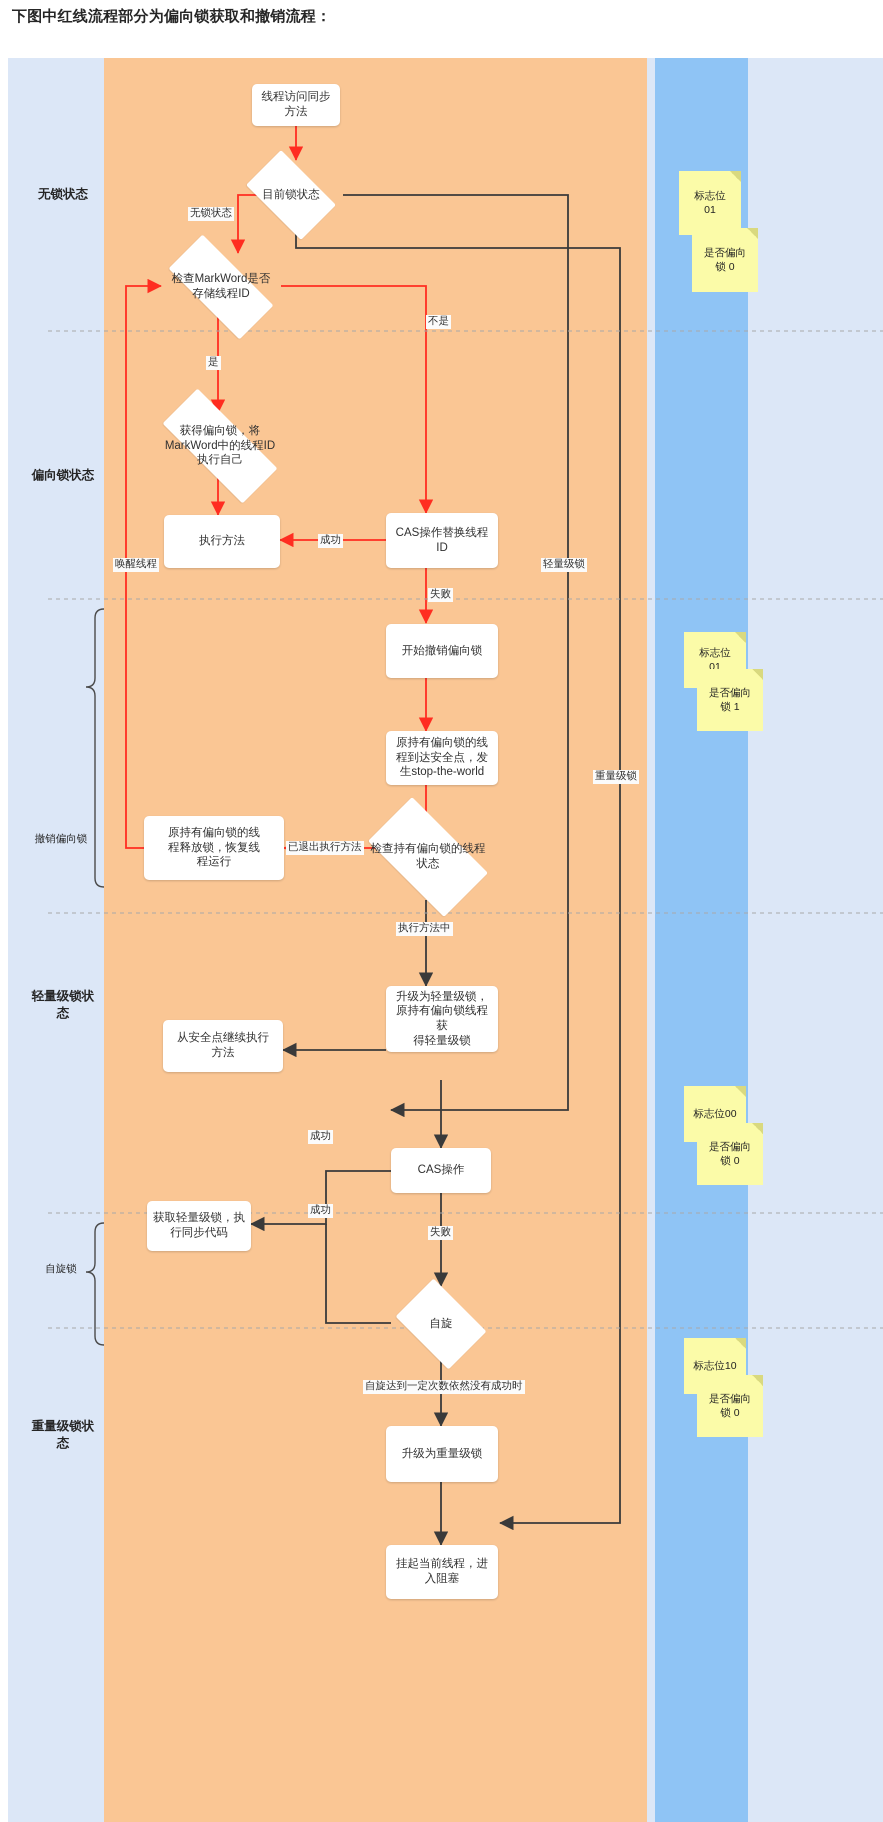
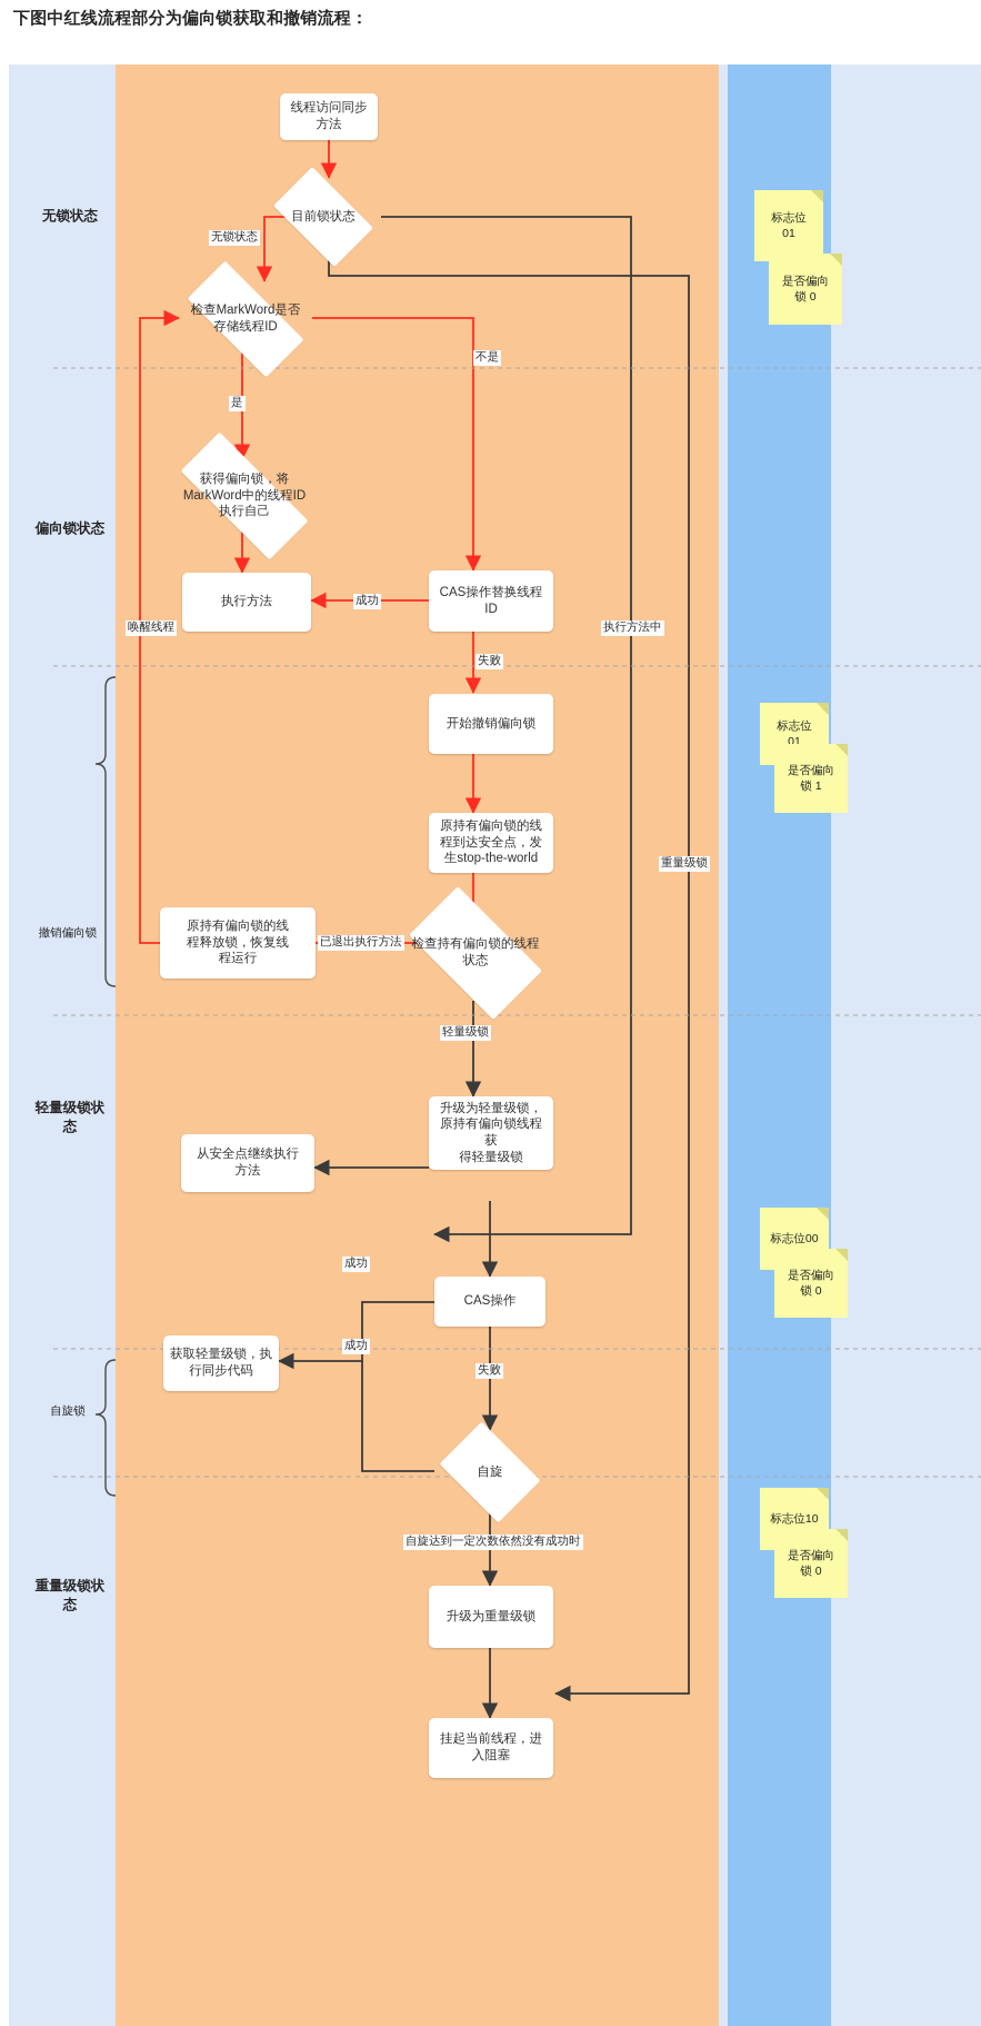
  下图中红线流程部分为偏向锁获取和撤销流程：
  无锁状态
  偏向锁状态
  撤销偏向锁
  轻量级锁状
  态
  自旋锁
  重量级锁状
  态
  线程访问同步
  方法
  目前锁状态
  检查MarkWord是否
  存储线程ID
  获得偏向锁，将
  MarkWord中的线程ID
  执行自己
  执行方法
  CAS操作替换线程
  ID
  开始撤销偏向锁
  原持有偏向锁的线
  程到达安全点，发
  生stop-the-world
  检查持有偏向锁的线程
  状态
  原持有偏向锁的线
  程释放锁，恢复线
  程运行
  升级为轻量级锁，
  原持有偏向锁线程获
  得轻量级锁
  从安全点继续执行
  方法
  CAS操作
  获取轻量级锁，执
  行同步代码
  自旋
  升级为重量级锁
  挂起当前线程，进
  入阻塞
  无锁状态
  不是
  是
  成功
  失败
  唤醒线程
- 轻量级锁
+ 执行方法中
  重量级锁
  已退出执行方法
- 执行方法中
+ 轻量级锁
  成功
  失败
  成功
  自旋达到一定次数依然没有成功时
  标志位
  01
  是否偏向
  锁 0
  标志位
  01
  是否偏向
  锁 1
  标志位00
  是否偏向
  锁 0
  标志位10
  是否偏向
  锁 0
